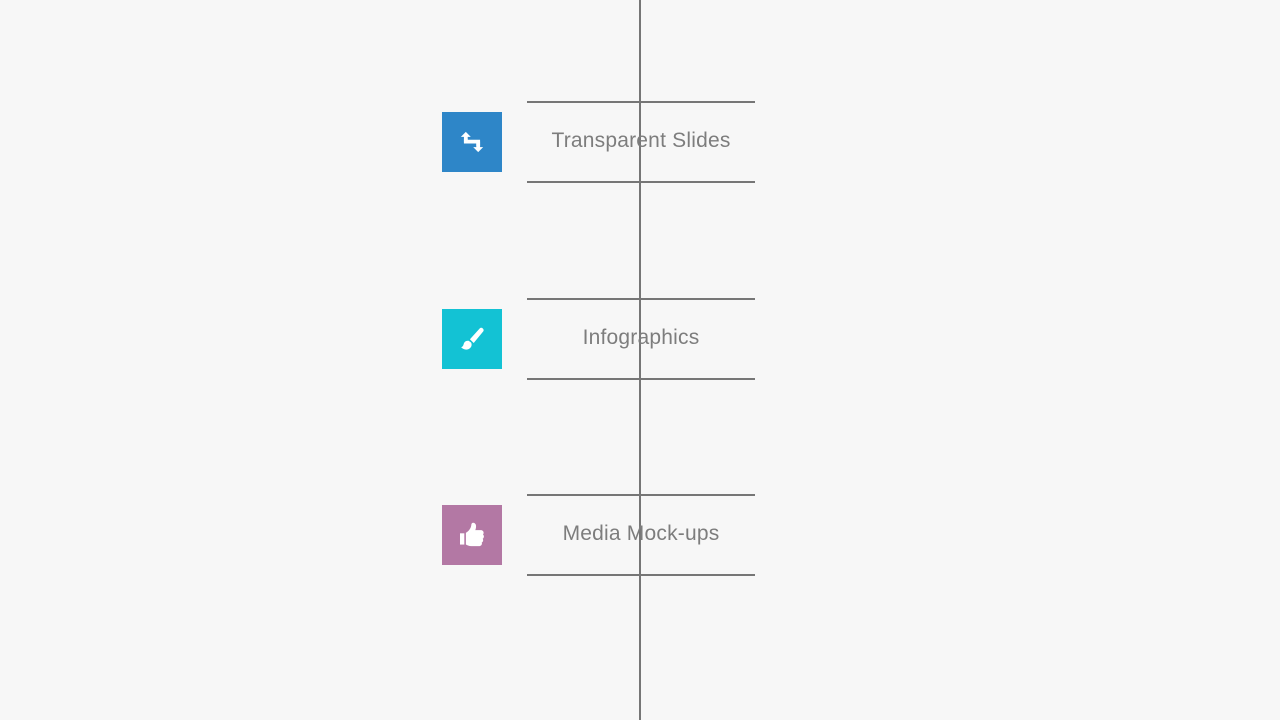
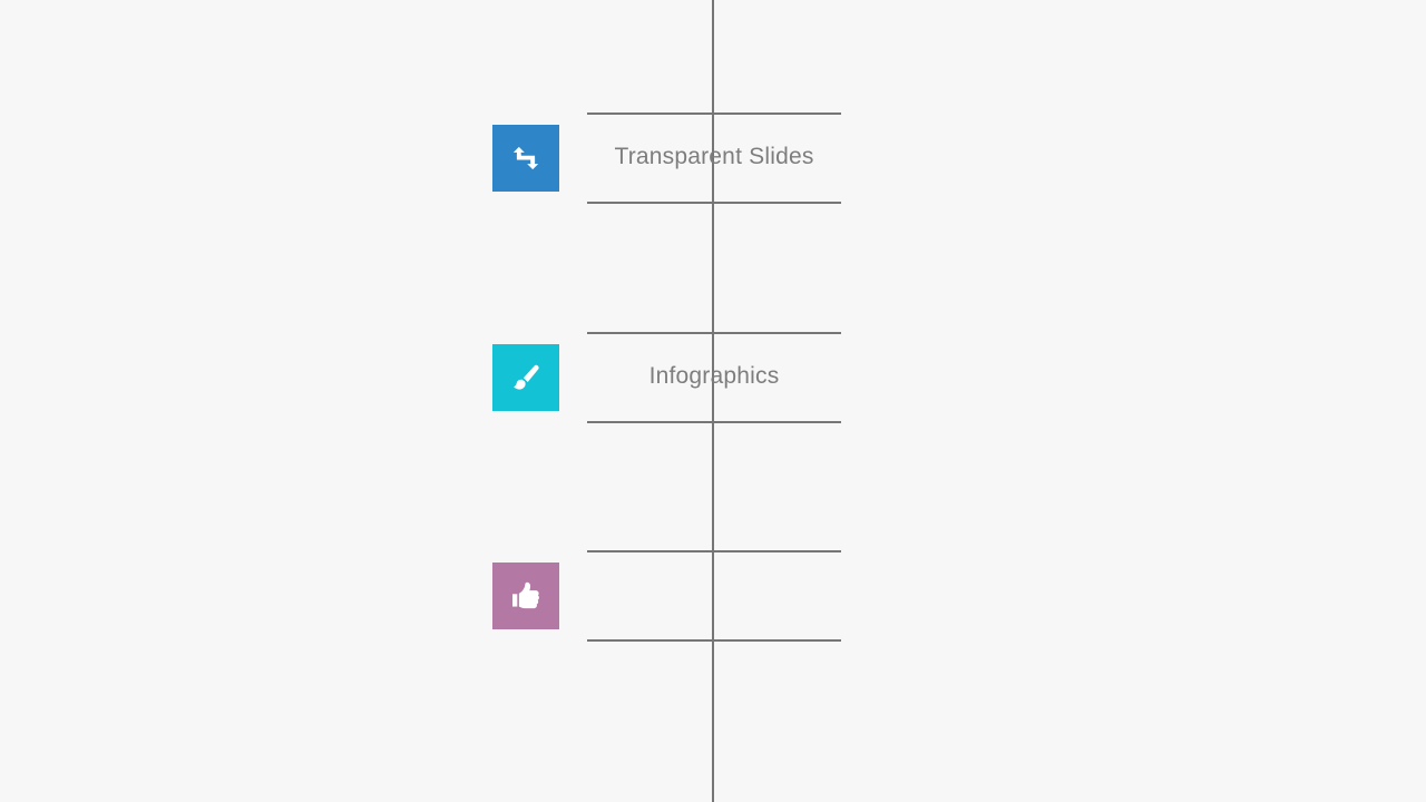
  Transparent Slides
  Infographics
- Media Mock-ups
